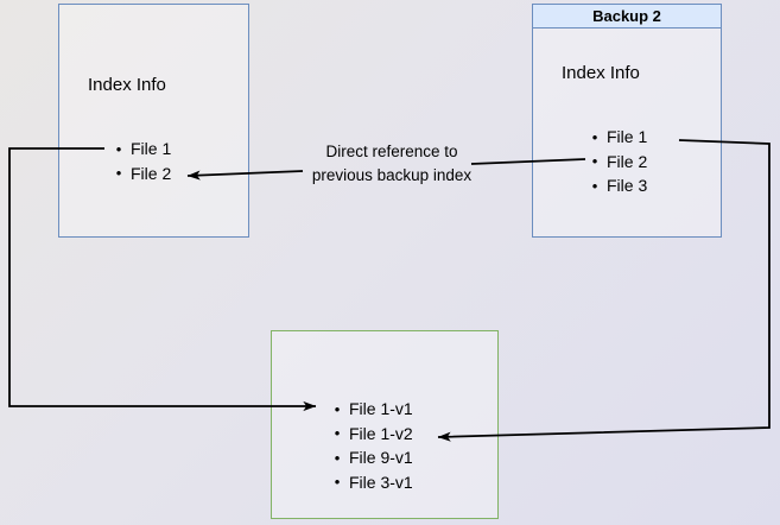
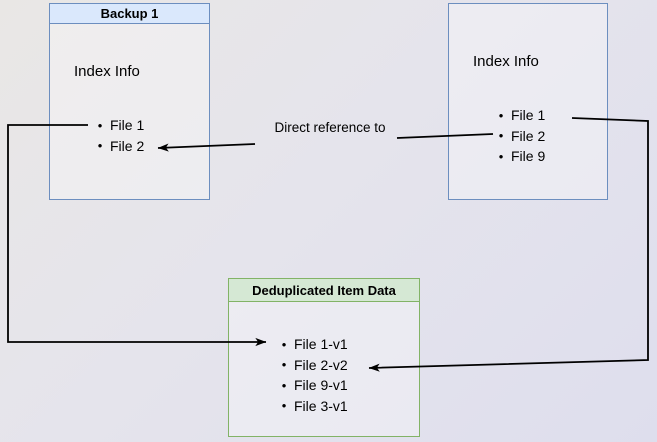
+ Backup 1
  Index Info
  •
  File 1
  •
  File 2
- Backup 2
  Index Info
  •
  File 1
  •
  File 2
  •
- File 3
+ File 9
+ Deduplicated Item Data
  •
  File 1-v1
  •
- File 1-v2
+ File 2-v2
  •
  File 9-v1
  •
  File 3-v1
  Direct reference to
- previous backup index
